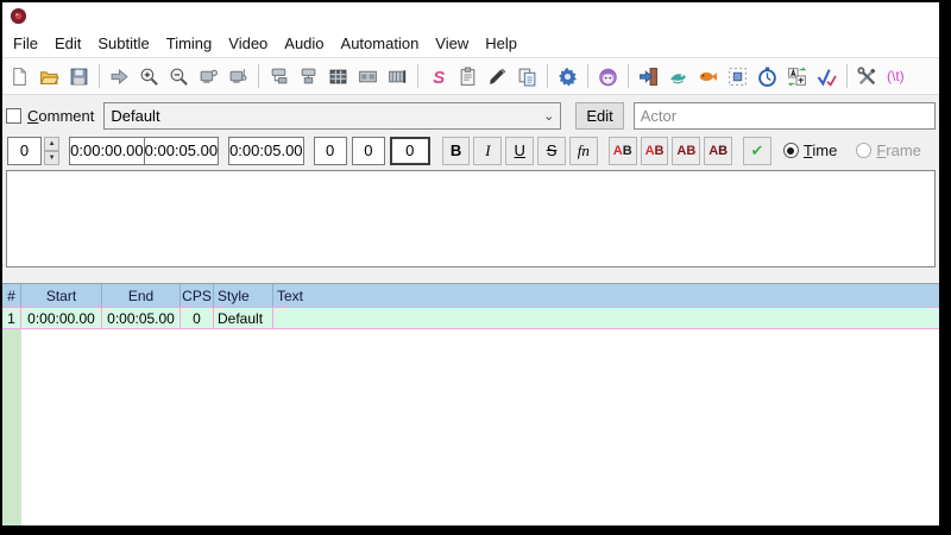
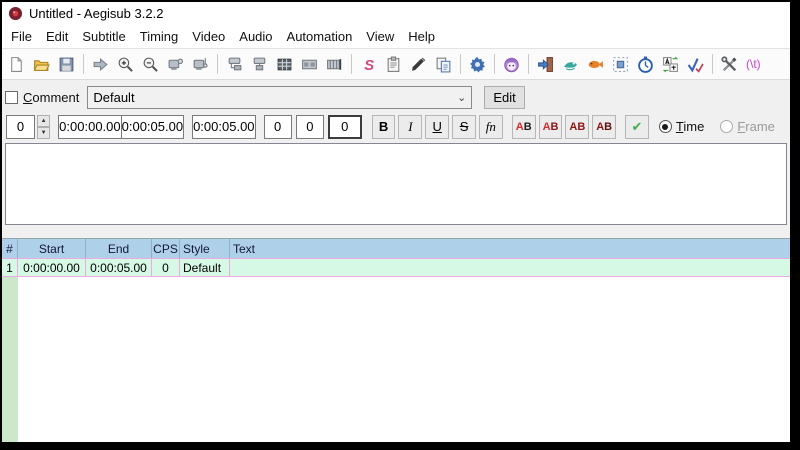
+ Untitled - Aegisub 3.2.2
  File
  Edit
  Subtitle
  Timing
  Video
  Audio
  Automation
  View
  Help
  S
  (\t)
  Comment
  Default
  ⌄
  Edit
- Actor
  0
  0:00:00.00
  0:00:05.00
  0:00:05.00
  0
  0
  0
  B
  I
  U
  S
  fn
  A
  B
  A
  B
  A
  B
  A
  B
  ✔
  Time
  Frame
  #
  Start
  End
  CPS
  Style
  Text
  1
  0:00:00.00
  0:00:05.00
  0
  Default
